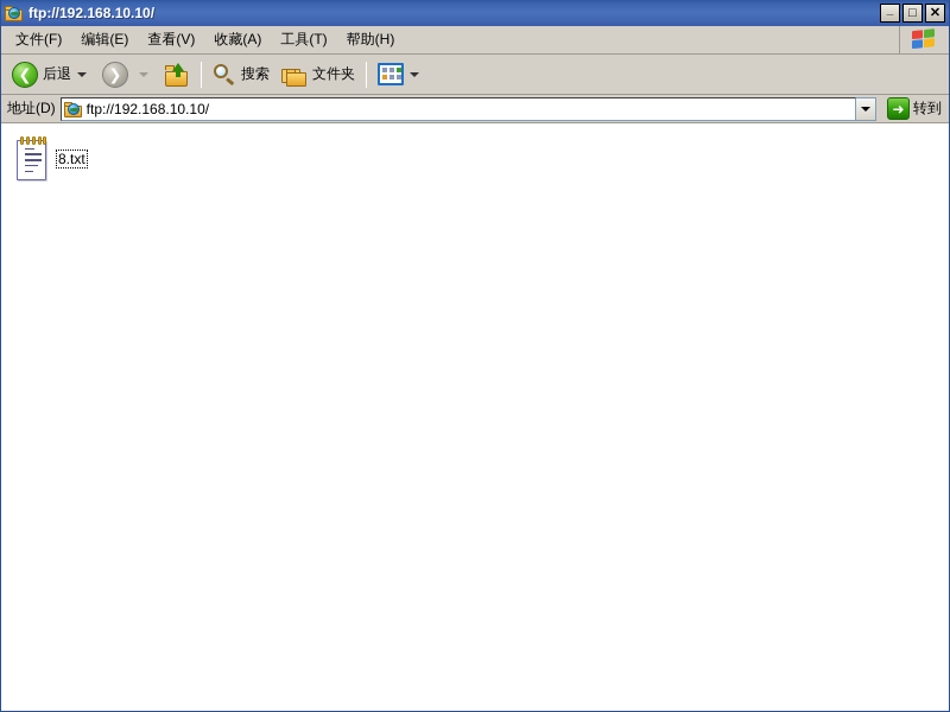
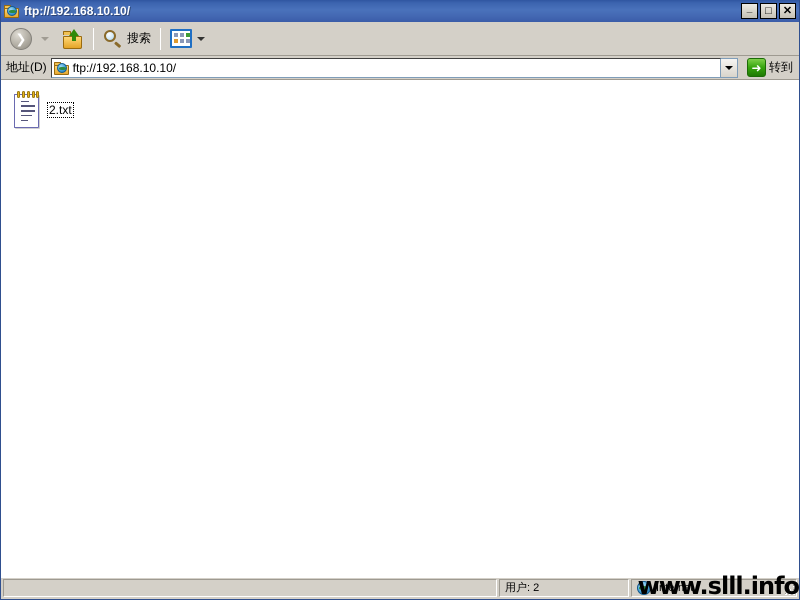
  ftp://192.168.10.10/
  _
  □
  ✕
- 文件(F)
- 编辑(E)
- 查看(V)
- 收藏(A)
- 工具(T)
- 帮助(H)
- ❮
- 后退
  ❯
  搜索
- 文件夹
  地址(D)
  ftp://192.168.10.10/
  转到
- 8.txt
+ 2.txt
+ 用户: 2
+ Internet
+ www.slll.info
